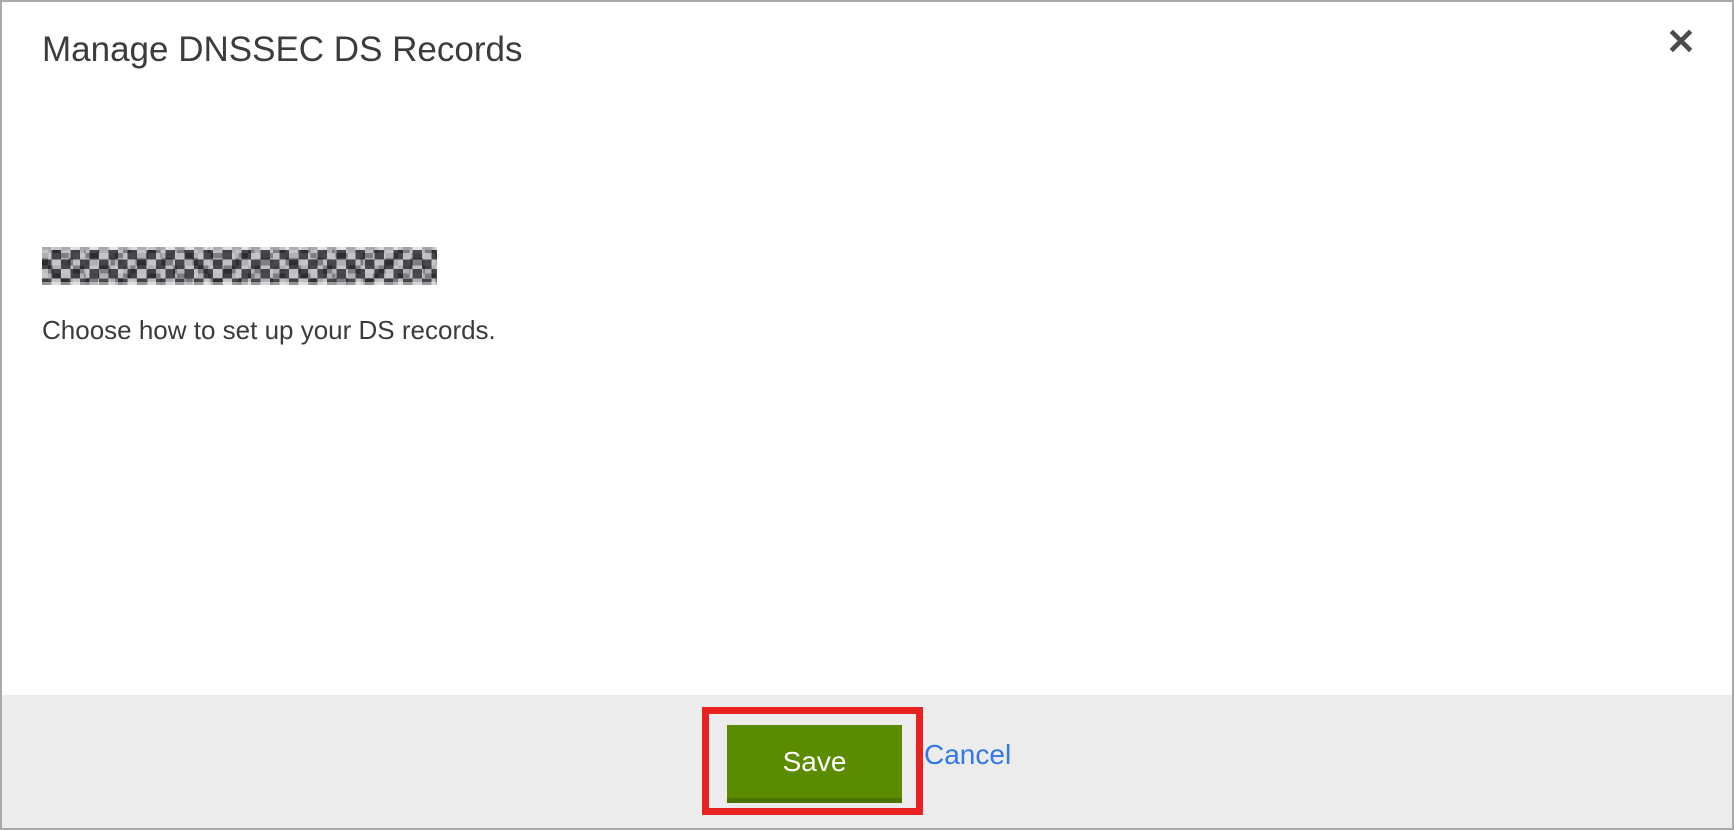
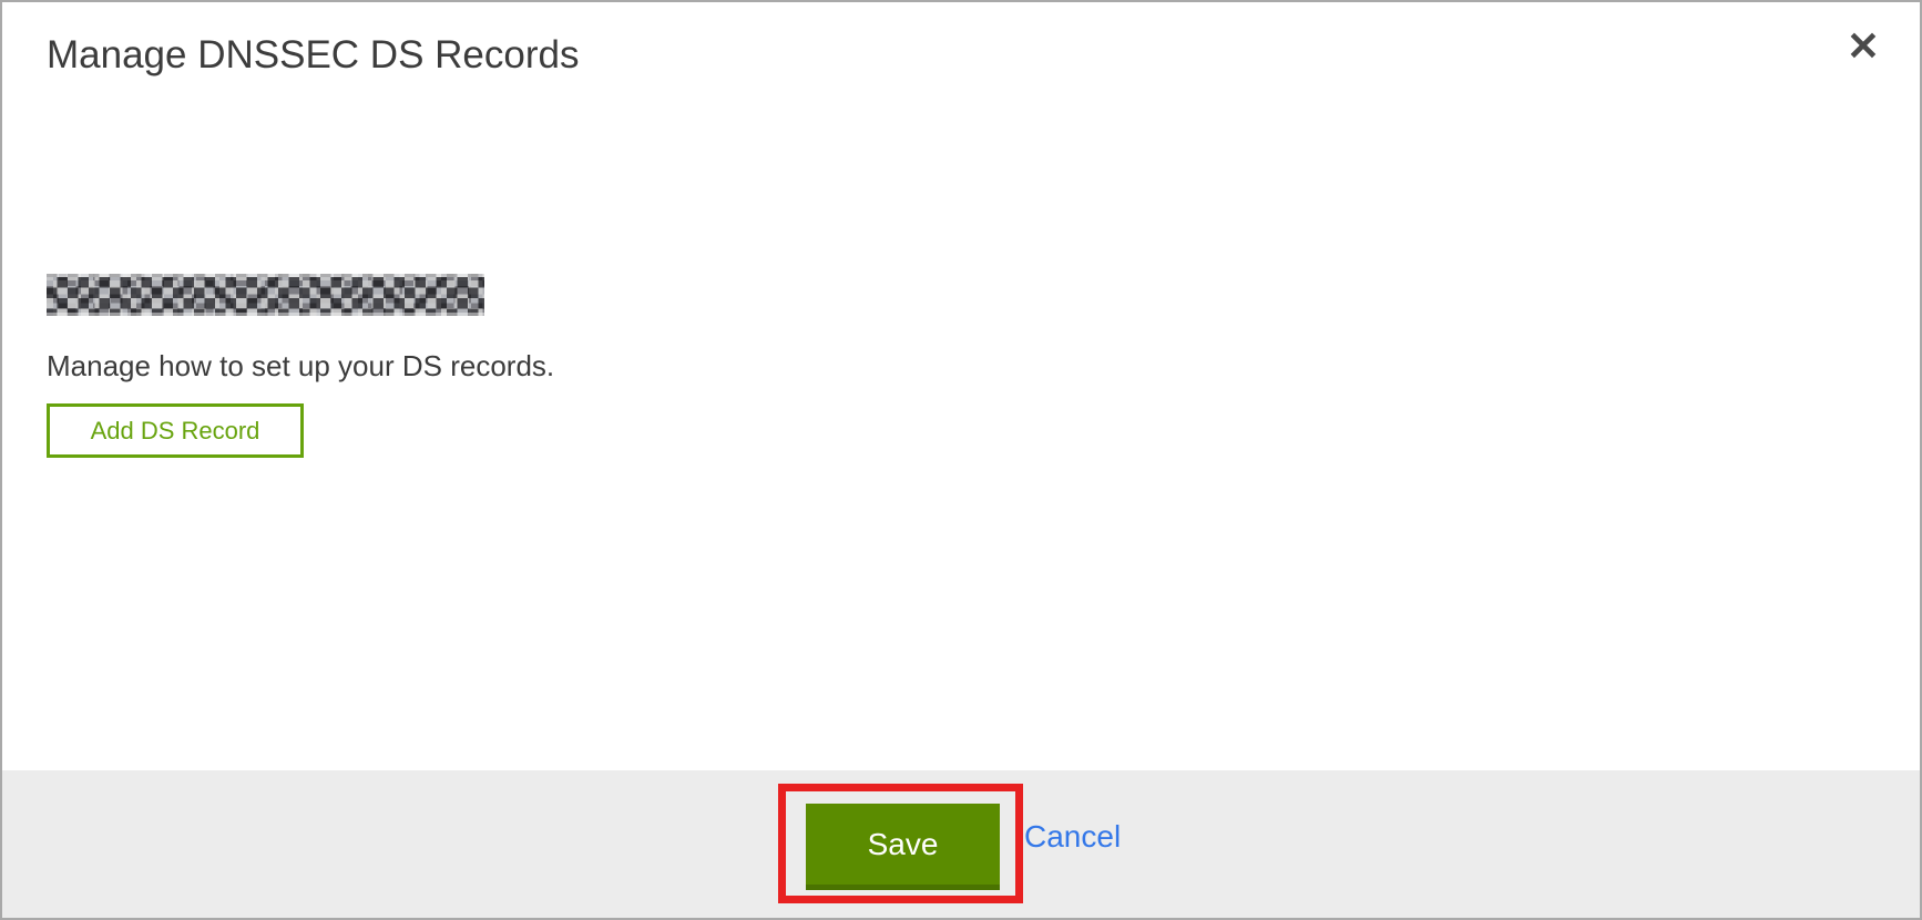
  ✕
  Manage DNSSEC DS Records
- Choose how to set up your DS records.
+ Manage how to set up your DS records.
+ Add DS Record
  Save
  Cancel
